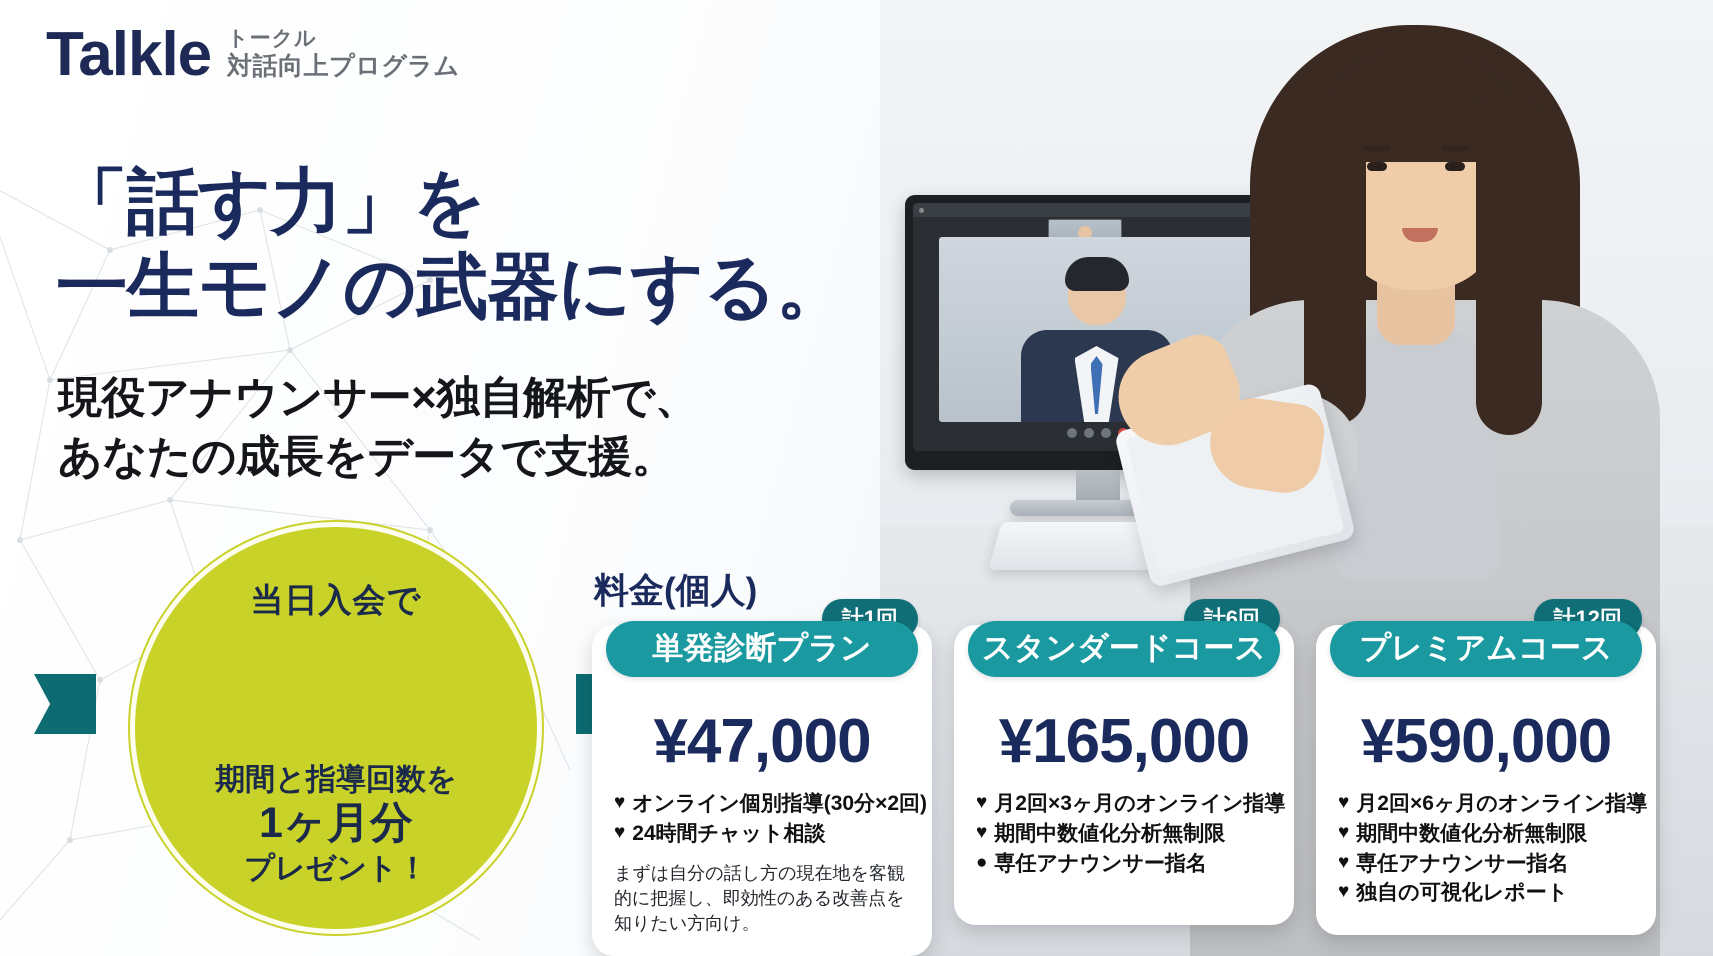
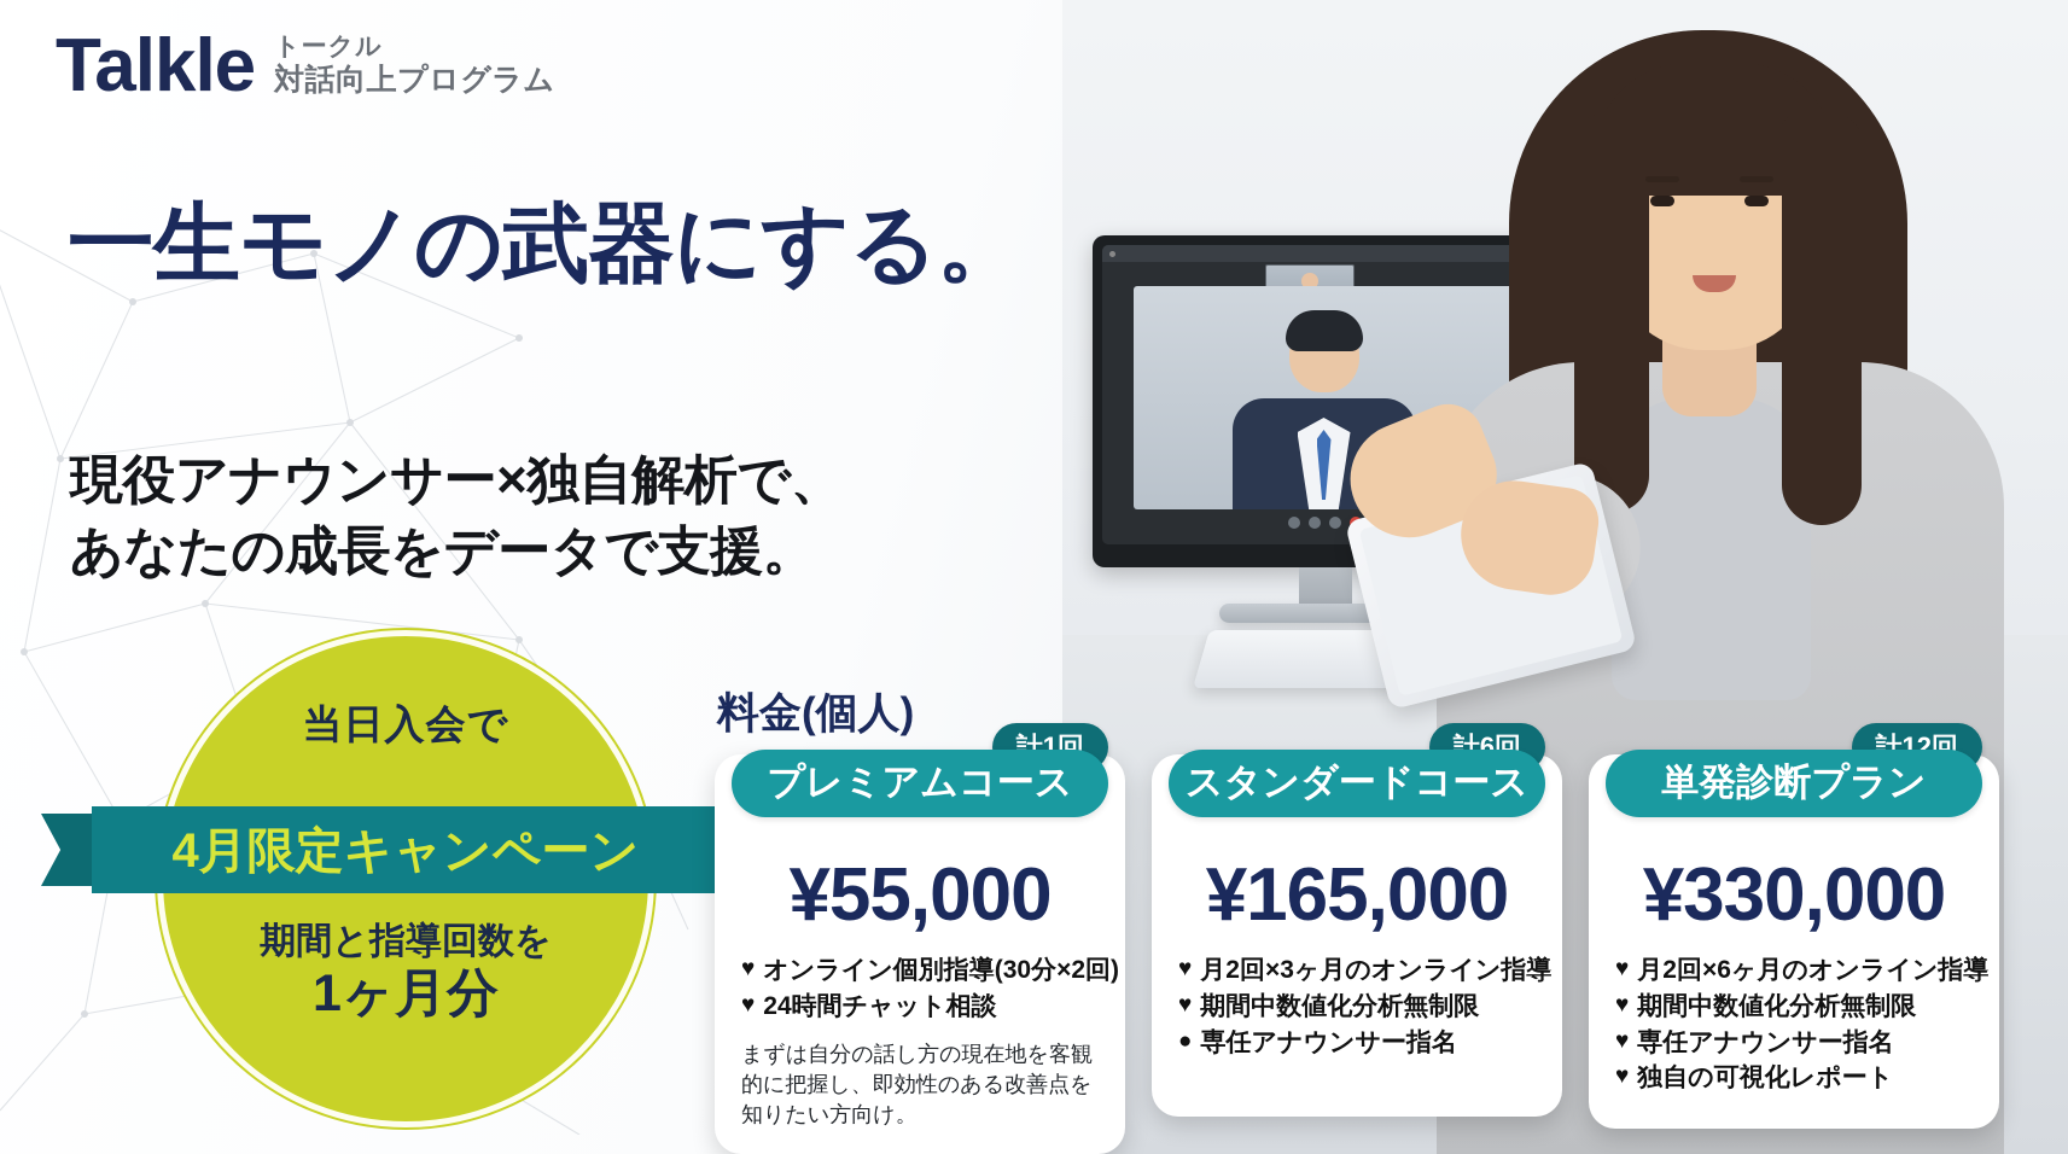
  Talkle
  トークル
  対話向上プログラム
- 「話す力」を
  一生モノの武器にする。
  現役アナウンサー×独自解析で、
  あなたの成長をデータで支援。
  当日入会で
+ 4月限定キャンペーン
  期間と指導回数を
  1ヶ月分
- プレゼント！
  料金(個人)
  計1回
- 単発診断プラン
+ プレミアムコース
- ¥47,000
+ ¥55,000
  ♥
  オンライン個別指導(30分×2回)
  ♥
  24時間チャット相談
  まずは自分の話し方の現在地を客観的に把握し、即効性のある改善点を知りたい方向け。
  計6回
  スタンダードコース
  ¥165,000
  ♥
  月2回×3ヶ月のオンライン指導
  ♥
  期間中数値化分析無制限
  ●
  専任アナウンサー指名
  計12回
- プレミアムコース
+ 単発診断プラン
- ¥590,000
+ ¥330,000
  ♥
  月2回×6ヶ月のオンライン指導
  ♥
  期間中数値化分析無制限
  ♥
  専任アナウンサー指名
  ♥
  独自の可視化レポート
